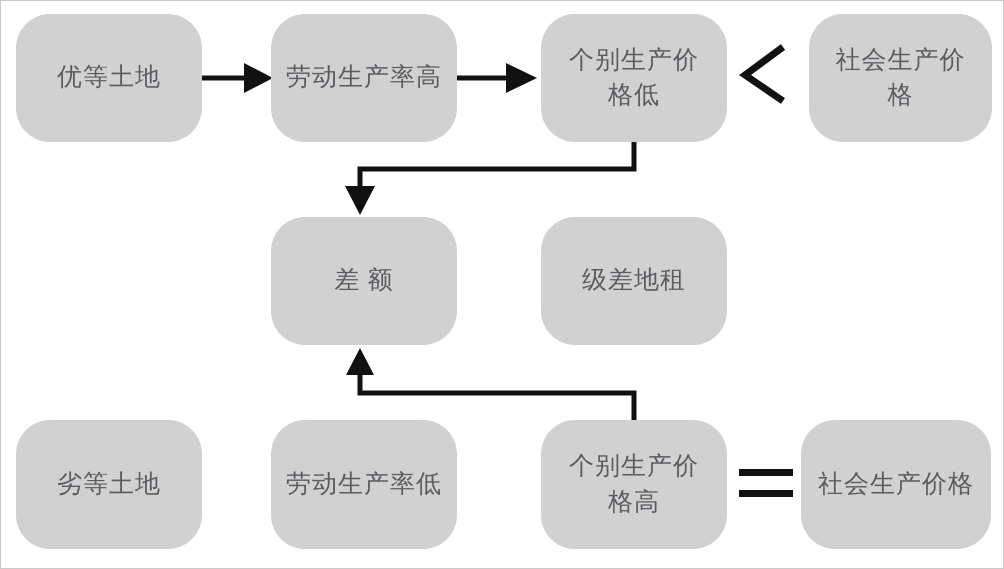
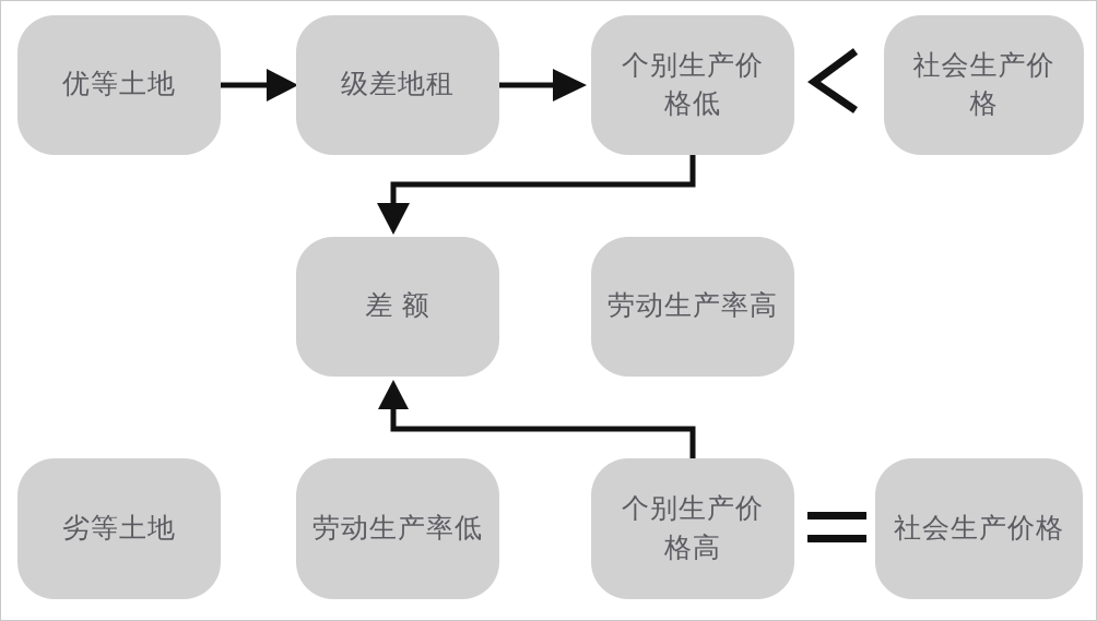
  优等土地
- 劳动生产率高
+ 级差地租
  个别生产价
  格低
  社会生产价
  格
  差 额
- 级差地租
+ 劳动生产率高
  劣等土地
  劳动生产率低
  个别生产价
  格高
  社会生产价格
